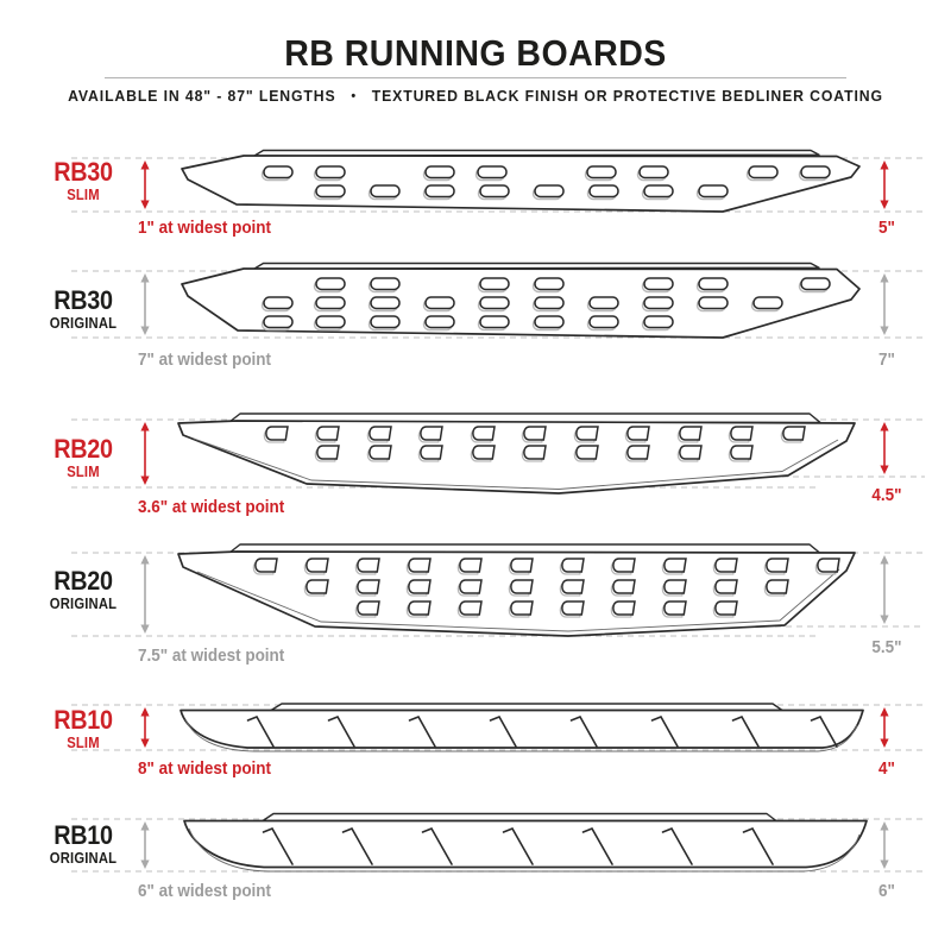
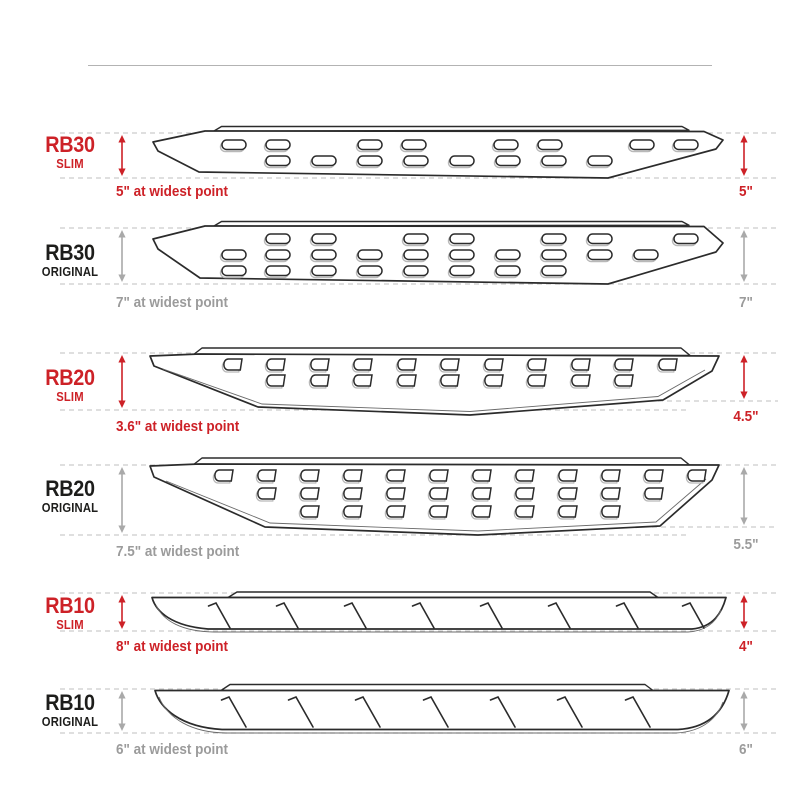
- RB RUNNING BOARDS
- AVAILABLE IN 48" - 87" LENGTHS • TEXTURED BLACK FINISH OR PROTECTIVE BEDLINER COATING
  RB30
  SLIM
- 1" at widest point
+ 5" at widest point
  5"
  RB30
  ORIGINAL
  7" at widest point
  7"
  RB20
  SLIM
  3.6" at widest point
  4.5"
  RB20
  ORIGINAL
  7.5" at widest point
  5.5"
  RB10
  SLIM
  8" at widest point
  4"
  RB10
  ORIGINAL
  6" at widest point
  6"
